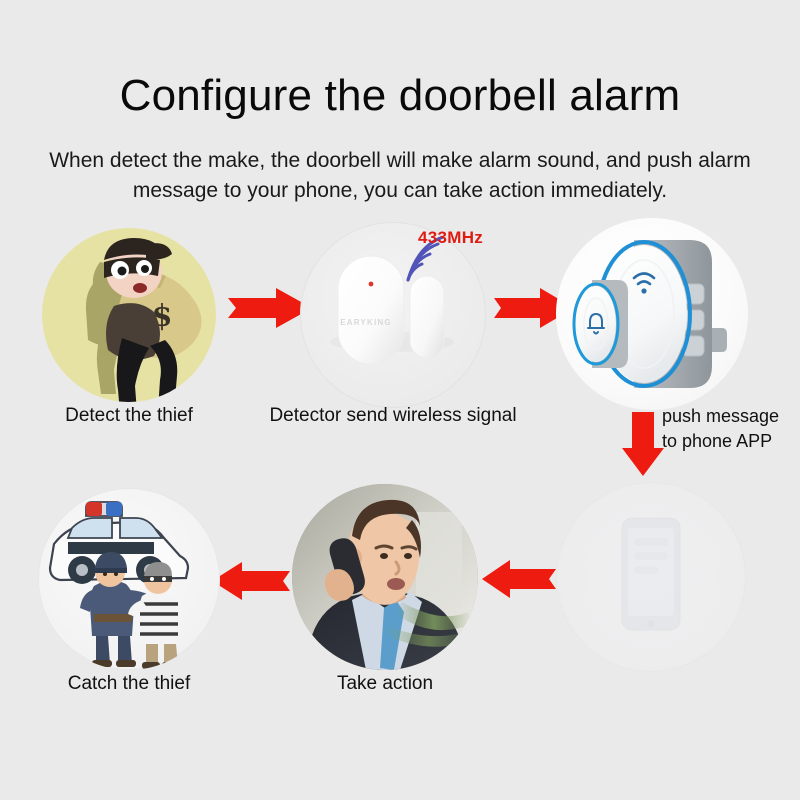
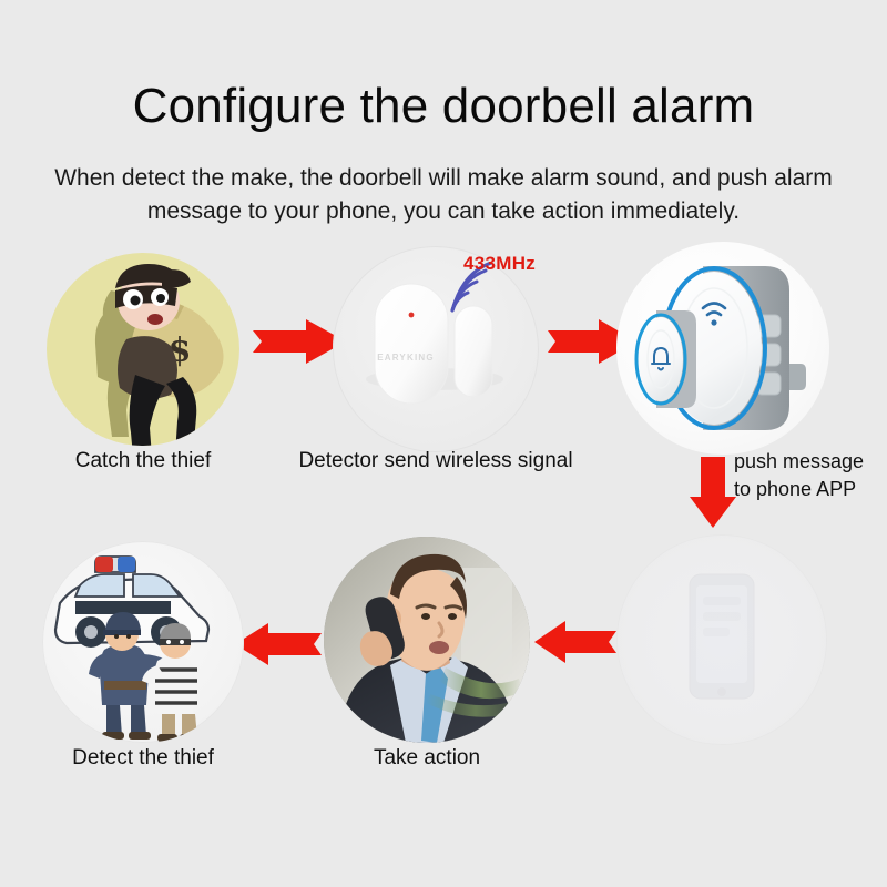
  Configure the doorbell alarm
  When detect the make, the doorbell will make alarm sound, and push alarm message to your phone, you can take action immediately.
  $
- Detect the thief
+ Catch the thief
  EARYKING
  433MHz
  Detector send wireless signal
  push message
  to phone APP
  Take action
- Catch the thief
+ Detect the thief
